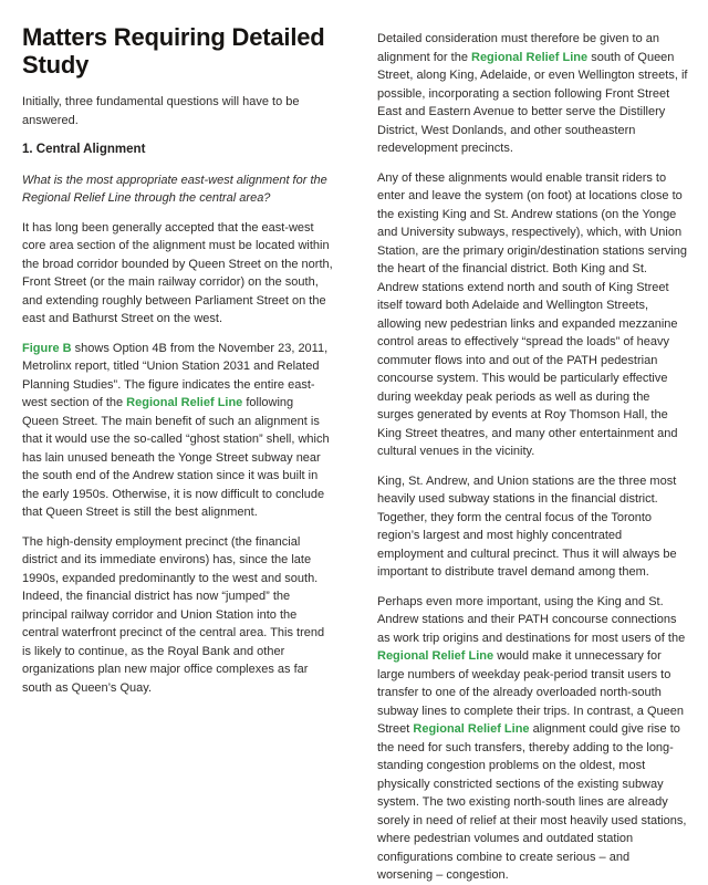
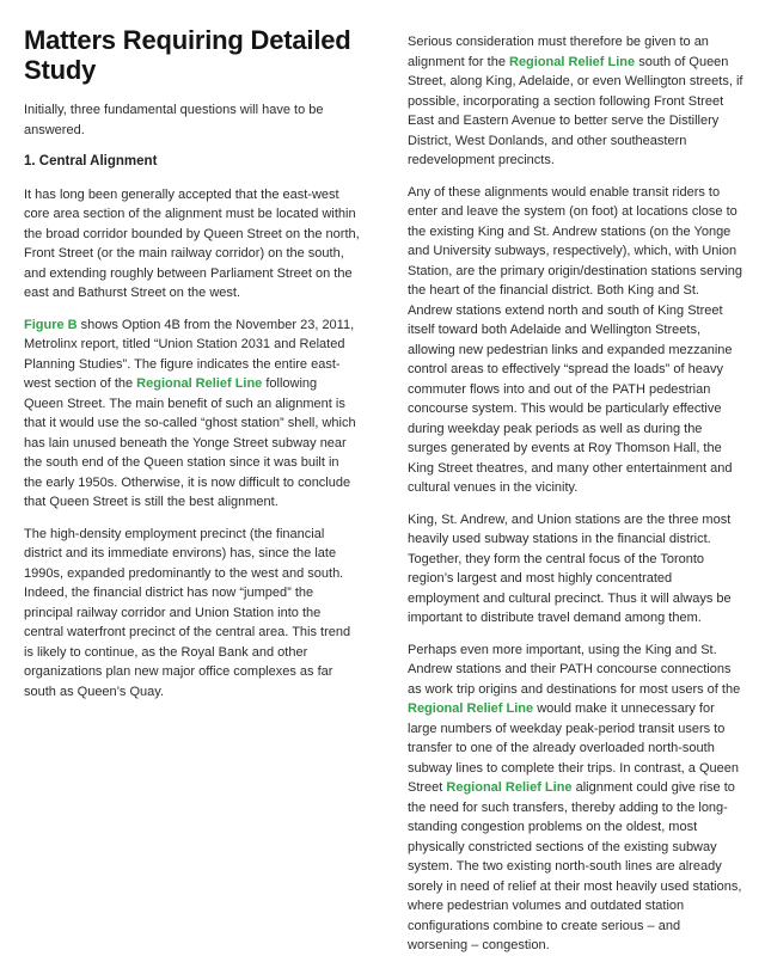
  Matters Requiring Detailed Study
  Initially, three fundamental questions will have to be answered.
  1. Central Alignment
- What is the most appropriate east-west alignment for the Regional Relief Line through the central area?
  It has long been generally accepted that the east-west core area section of the alignment must be located within the broad corridor bounded by Queen Street on the north, Front Street (or the main railway corridor) on the south, and extending roughly between Parliament Street on the east and Bathurst Street on the west.
- Figure B shows Option 4B from the November 23, 2011, Metrolinx report, titled “Union Station 2031 and Related Planning Studies”. The figure indicates the entire east-west section of the Regional Relief Line following Queen Street. The main benefit of such an alignment is that it would use the so-called “ghost station” shell, which has lain unused beneath the Yonge Street subway near the south end of the Andrew station since it was built in the early 1950s. Otherwise, it is now difficult to conclude that Queen Street is still the best alignment.
+ Figure B shows Option 4B from the November 23, 2011, Metrolinx report, titled “Union Station 2031 and Related Planning Studies”. The figure indicates the entire east-west section of the Regional Relief Line following Queen Street. The main benefit of such an alignment is that it would use the so-called “ghost station” shell, which has lain unused beneath the Yonge Street subway near the south end of the Queen station since it was built in the early 1950s. Otherwise, it is now difficult to conclude that Queen Street is still the best alignment.
  The high-density employment precinct (the financial district and its immediate environs) has, since the late 1990s, expanded predominantly to the west and south. Indeed, the financial district has now “jumped” the principal railway corridor and Union Station into the central waterfront precinct of the central area. This trend is likely to continue, as the Royal Bank and other organizations plan new major office complexes as far south as Queen’s Quay.
- Detailed consideration must therefore be given to an alignment for the Regional Relief Line south of Queen Street, along King, Adelaide, or even Wellington streets, if possible, incorporating a section following Front Street East and Eastern Avenue to better serve the Distillery District, West Donlands, and other southeastern redevelopment precincts.
+ Serious consideration must therefore be given to an alignment for the Regional Relief Line south of Queen Street, along King, Adelaide, or even Wellington streets, if possible, incorporating a section following Front Street East and Eastern Avenue to better serve the Distillery District, West Donlands, and other southeastern redevelopment precincts.
  Any of these alignments would enable transit riders to enter and leave the system (on foot) at locations close to the existing King and St. Andrew stations (on the Yonge and University subways, respectively), which, with Union Station, are the primary origin/destination stations serving the heart of the financial district. Both King and St. Andrew stations extend north and south of King Street itself toward both Adelaide and Wellington Streets, allowing new pedestrian links and expanded mezzanine control areas to effectively “spread the loads” of heavy commuter flows into and out of the PATH pedestrian concourse system. This would be particularly effective during weekday peak periods as well as during the surges generated by events at Roy Thomson Hall, the King Street theatres, and many other entertainment and cultural venues in the vicinity.
  King, St. Andrew, and Union stations are the three most heavily used subway stations in the financial district. Together, they form the central focus of the Toronto region’s largest and most highly concentrated employment and cultural precinct. Thus it will always be important to distribute travel demand among them.
  Perhaps even more important, using the King and St. Andrew stations and their PATH concourse connections as work trip origins and destinations for most users of the Regional Relief Line would make it unnecessary for large numbers of weekday peak-period transit users to transfer to one of the already overloaded north-south subway lines to complete their trips. In contrast, a Queen Street Regional Relief Line alignment could give rise to the need for such transfers, thereby adding to the long-standing congestion problems on the oldest, most physically constricted sections of the existing subway system. The two existing north-south lines are already sorely in need of relief at their most heavily used stations, where pedestrian volumes and outdated station configurations combine to create serious – and worsening – congestion.
